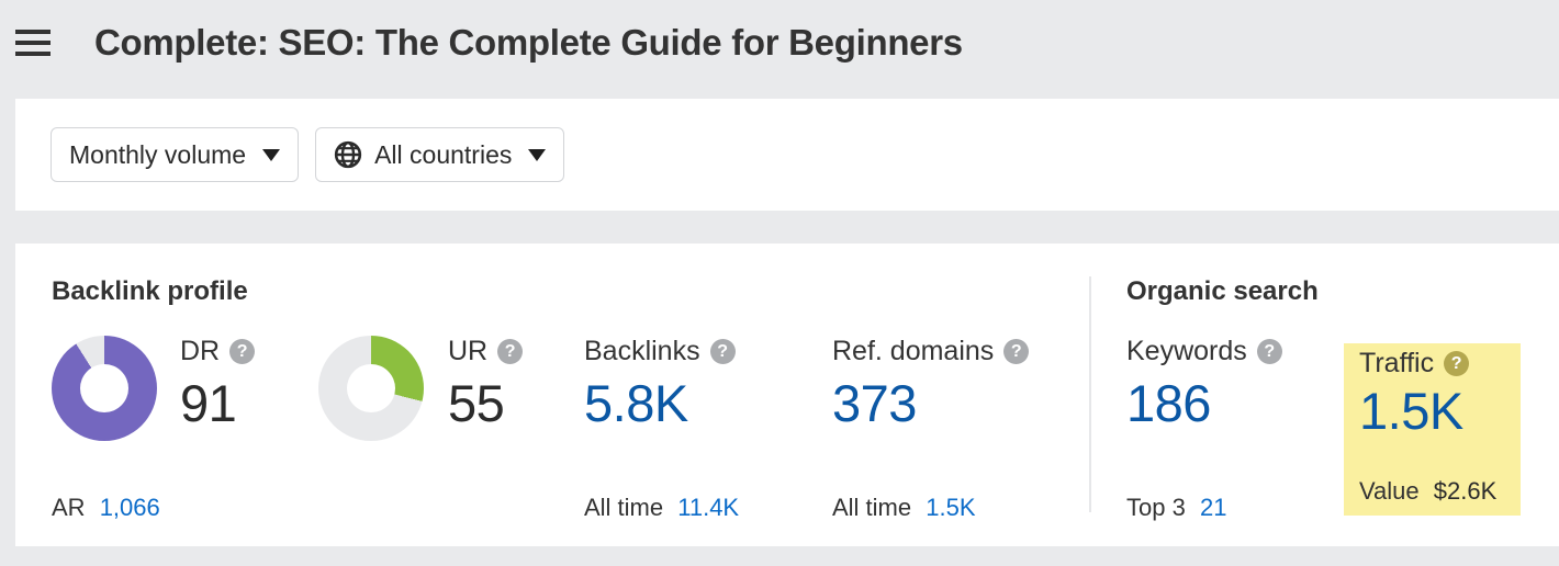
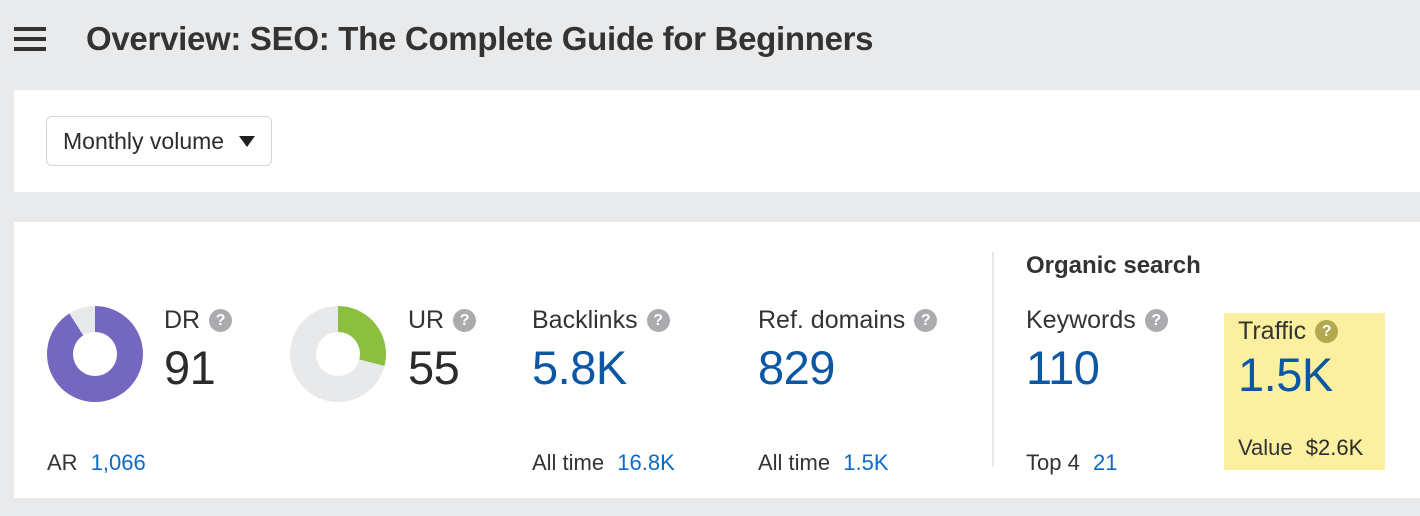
- Complete: SEO: The Complete Guide for Beginners
+ Overview: SEO: The Complete Guide for Beginners
  Monthly volume
- All countries
- Backlink profile
  Organic search
  DR
  ?
  91
  AR 1,066
  UR
  ?
  55
  Backlinks
  ?
  5.8K
- All time 11.4K
+ All time 16.8K
  Ref. domains
  ?
- 373
+ 829
  All time 1.5K
  Keywords
  ?
- 186
+ 110
- Top 3 21
+ Top 4 21
  Traffic
  ?
  1.5K
  Value $2.6K
